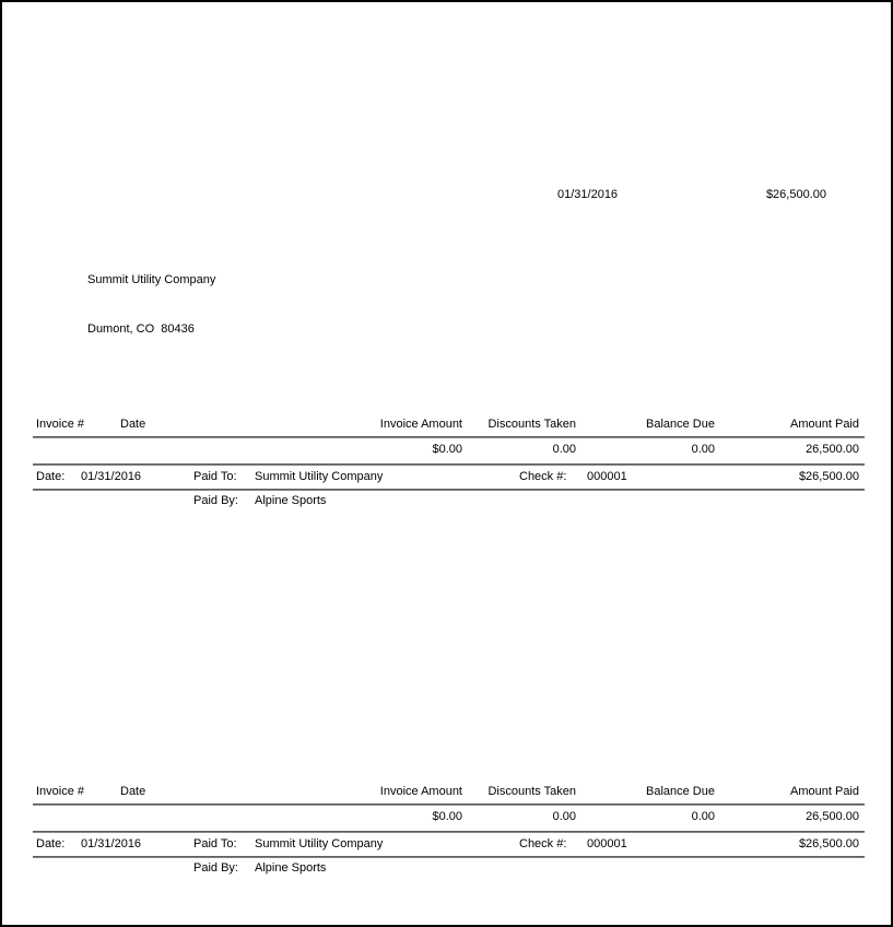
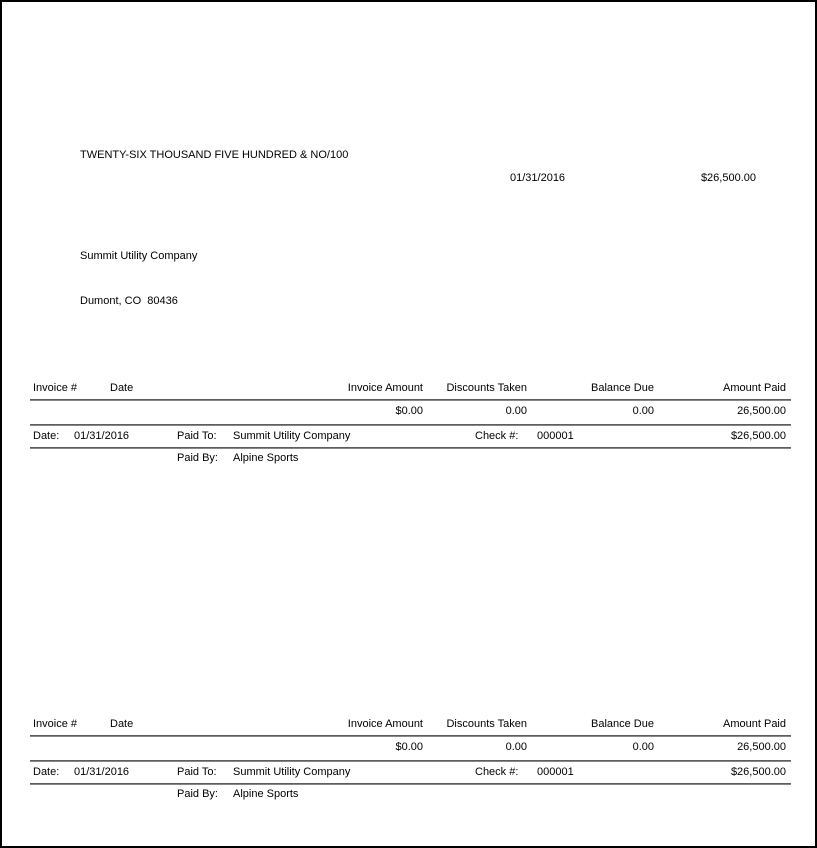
+ TWENTY-SIX THOUSAND FIVE HUNDRED & NO/100
  01/31/2016
  $26,500.00
  Summit Utility Company
  Dumont, CO 80436
  Invoice #
  Date
  Invoice Amount
  Discounts Taken
  Balance Due
  Amount Paid
  $0.00
  0.00
  0.00
  26,500.00
  Date:
  01/31/2016
  Paid To:
  Summit Utility Company
  Check #:
  000001
  $26,500.00
  Paid By:
  Alpine Sports
  Invoice #
  Date
  Invoice Amount
  Discounts Taken
  Balance Due
  Amount Paid
  $0.00
  0.00
  0.00
  26,500.00
  Date:
  01/31/2016
  Paid To:
  Summit Utility Company
  Check #:
  000001
  $26,500.00
  Paid By:
  Alpine Sports
